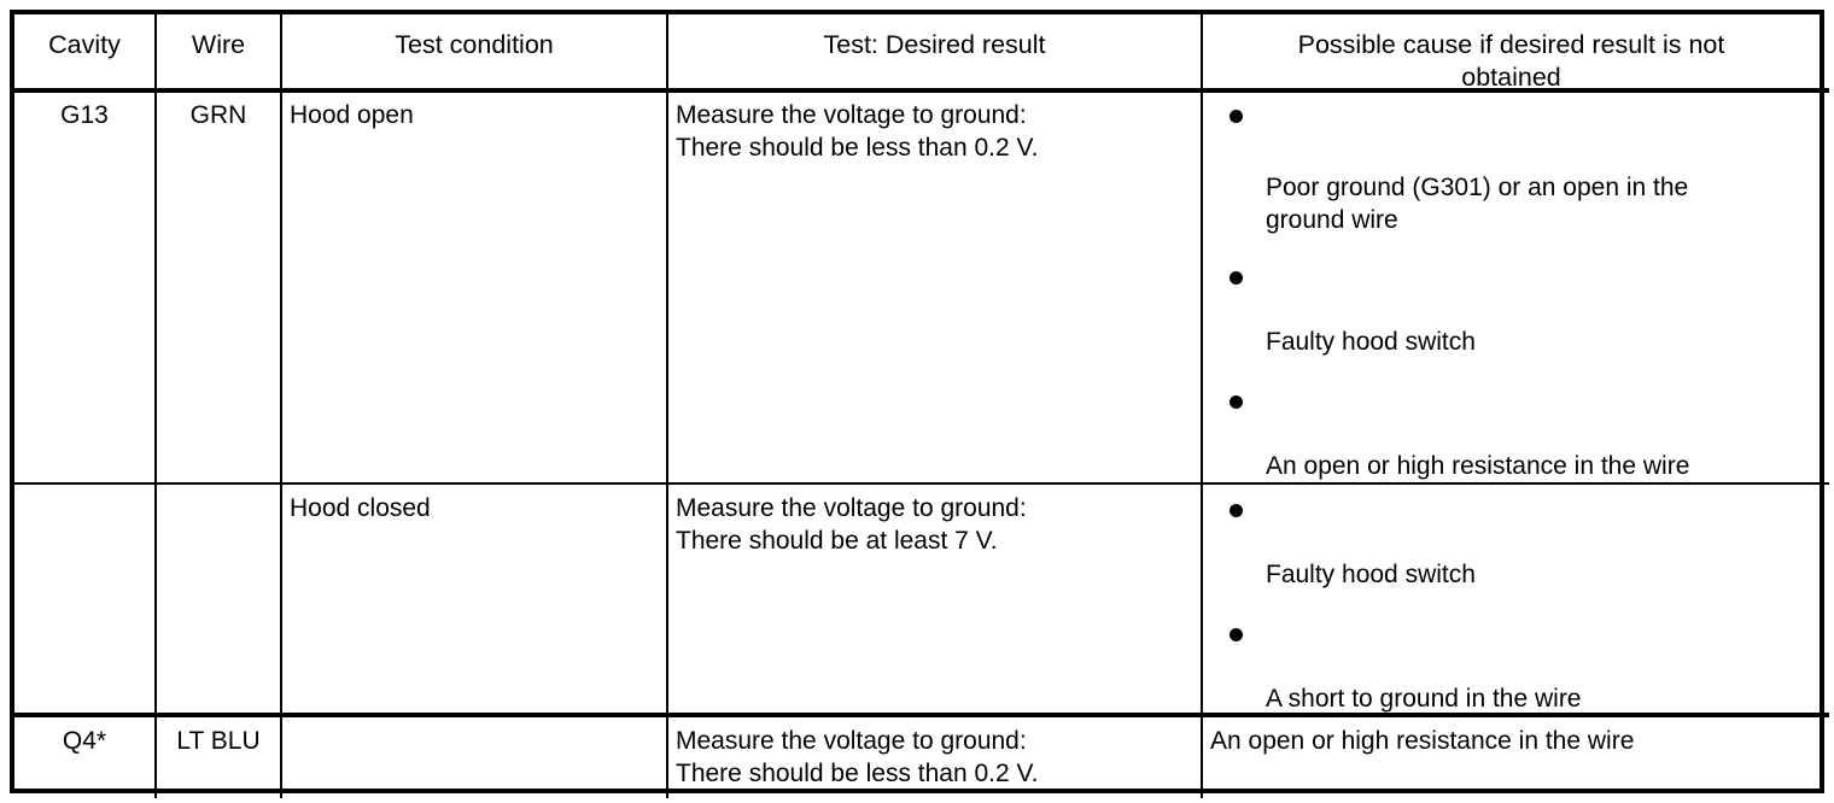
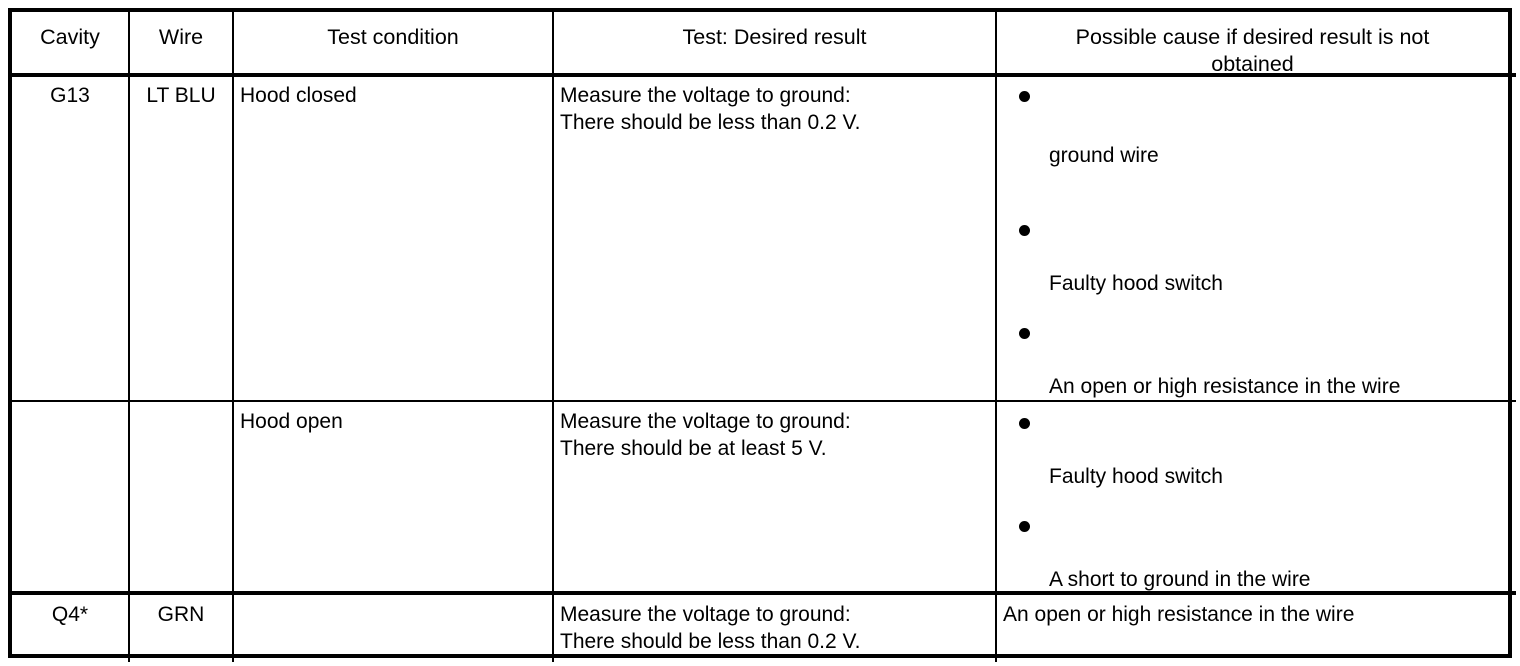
  Cavity
  Wire
  Test condition
  Test: Desired result
  Possible cause if desired result is not
  obtained
  G13
- GRN
+ LT BLU
- Hood open
+ Hood closed
  Measure the voltage to ground:
  There should be less than 0.2 V.
- Poor ground (G301) or an open in the
  ground wire
  Faulty hood switch
  An open or high resistance in the wire
- Hood closed
+ Hood open
  Measure the voltage to ground:
- There should be at least 7 V.
+ There should be at least 5 V.
  Faulty hood switch
  A short to ground in the wire
  Q4*
- LT BLU
+ GRN
  Measure the voltage to ground:
  There should be less than 0.2 V.
  An open or high resistance in the wire
